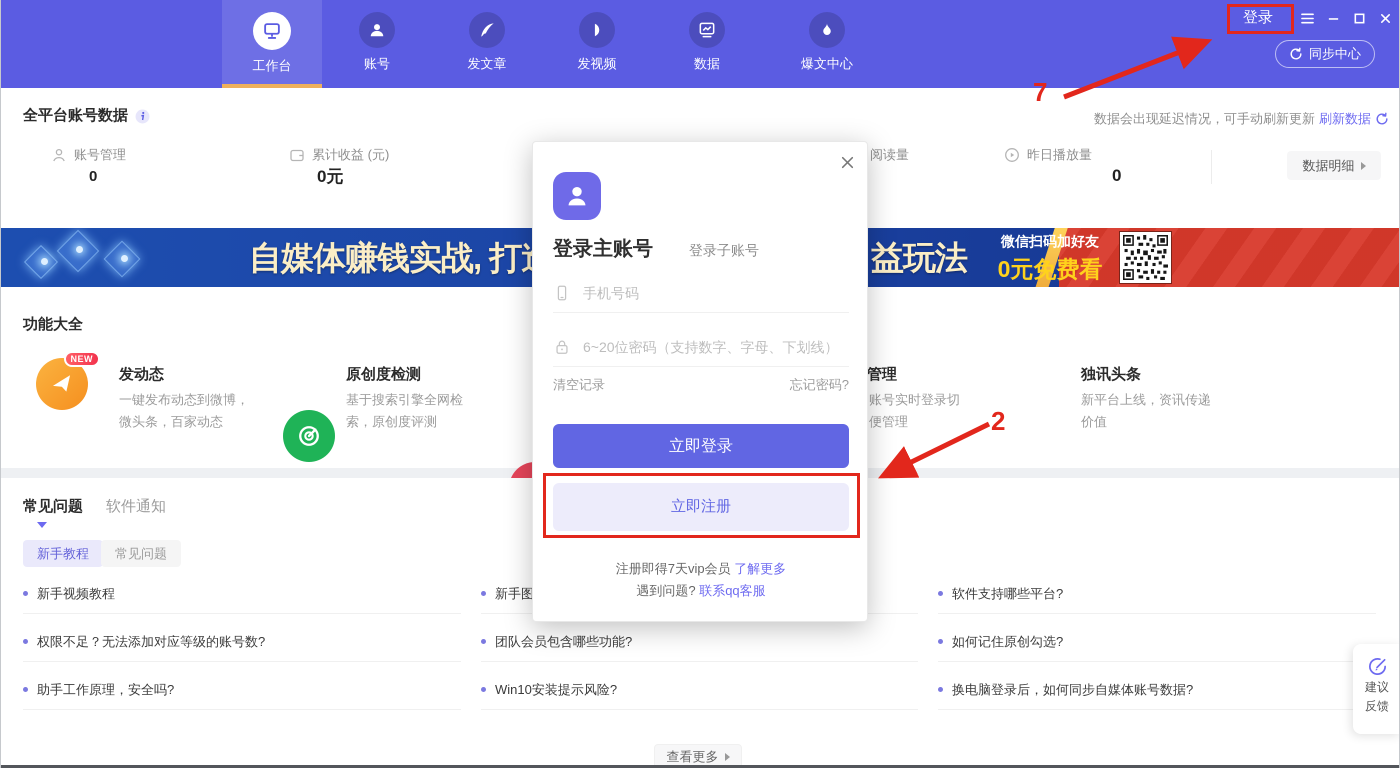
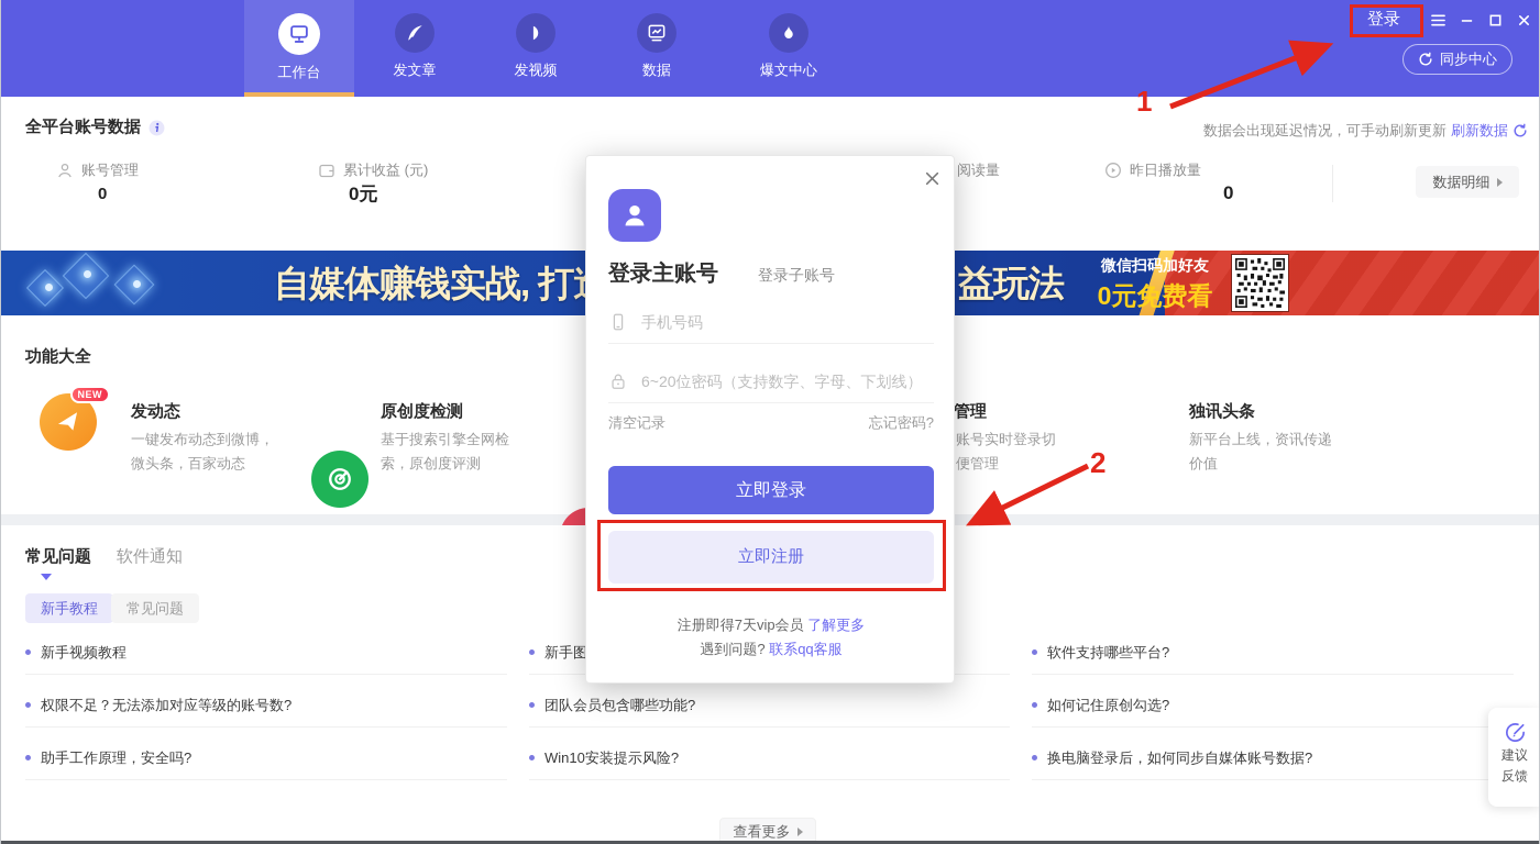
  工作台
- 账号
  发文章
  发视频
  数据
  爆文中心
  登录
  同步中心
  全平台账号数据
  数据会出现延迟情况，可手动刷新更新
  刷新数据
  账号管理
  0
  累计收益 (元)
  0元
  阅读量
  昨日播放量
  0
  数据明细
  自媒体赚钱实战, 打
  益玩法
  微信扫码加好友
  0元免费看
  功能大全
  NEW
  发动态
  一键发布动态到微博，
  微头条，百家动态
  原创度检测
  基于搜索引擎全网检
  索，原创度评测
  管理
  账号实时登录切
  便管理
  独讯头条
  新平台上线，资讯传递
  价值
  常见问题
  软件通知
  新手教程
  常见问题
  新手视频教程
  权限不足？无法添加对应等级的账号数?
  助手工作原理，安全吗?
  新手图
  团队会员包含哪些功能?
  Win10安装提示风险?
  软件支持哪些平台?
  如何记住原创勾选?
  换电脑登录后，如何同步自媒体账号数据?
  查看更多
  建议
  反馈
  登录主账号
  登录子账号
  手机号码
  6~20位密码（支持数字、字母、下划线）
  清空记录
  忘记密码?
  立即登录
  立即注册
  注册即得7天vip会员 了解更多
  遇到问题? 联系qq客服
- 7
+ 1
  2
